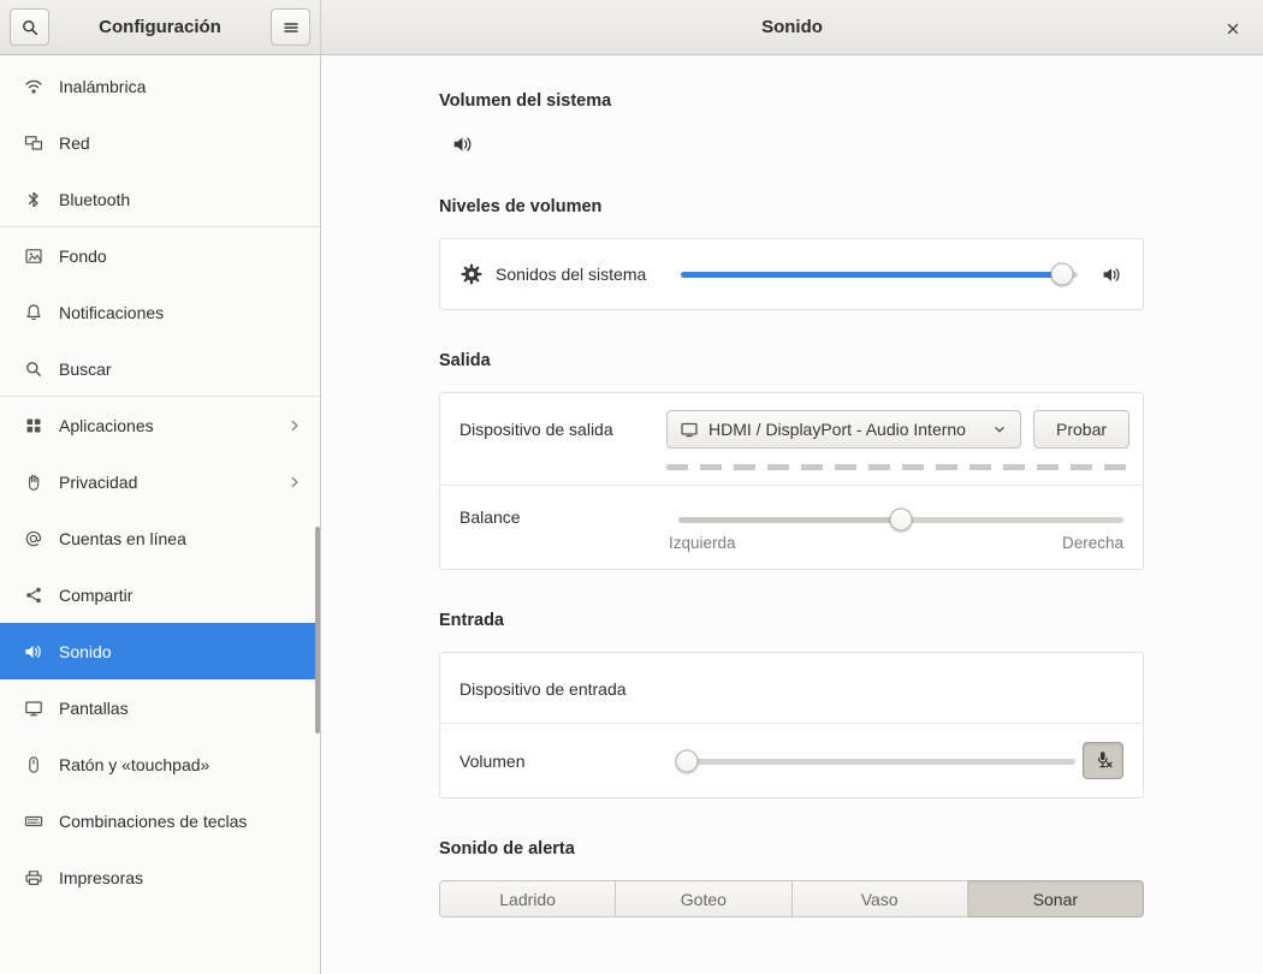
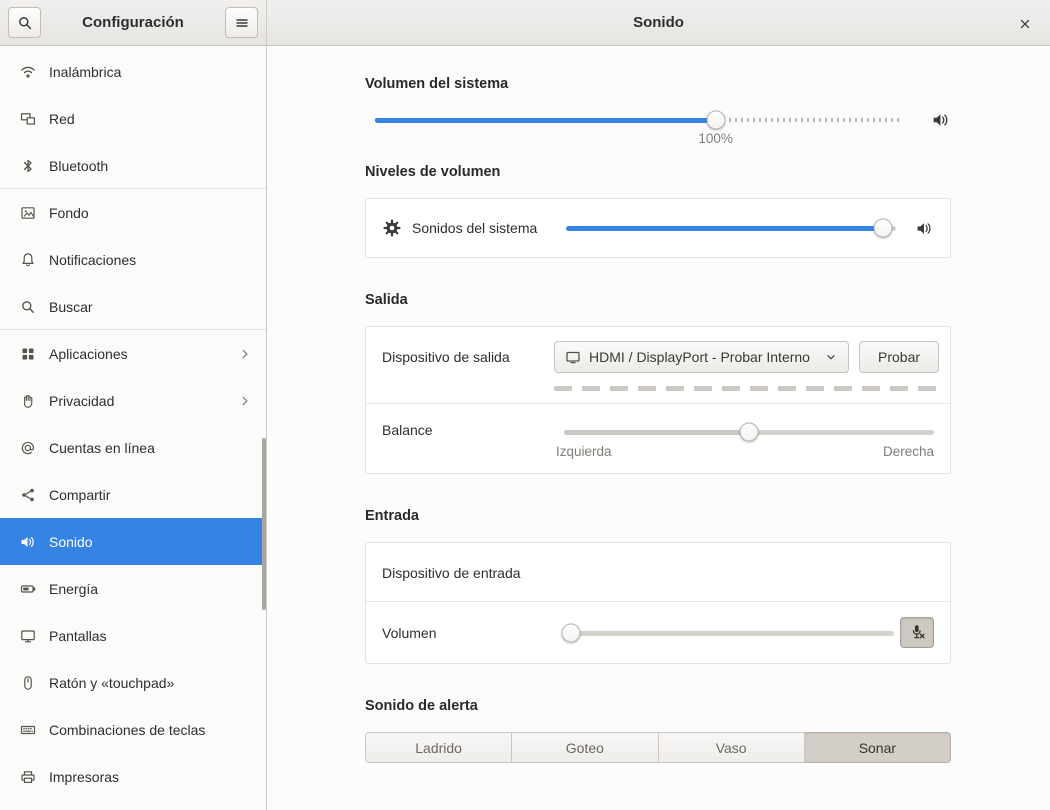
  Configuración
  Sonido
  Inalámbrica
  Red
  Bluetooth
  Fondo
  Notificaciones
  Buscar
  Aplicaciones
  Privacidad
  Cuentas en línea
  Compartir
  Sonido
+ Energía
  Pantallas
  Ratón y «touchpad»
  Combinaciones de teclas
  Impresoras
  Volumen del sistema
+ 100%
  Niveles de volumen
  Sonidos del sistema
  Salida
  Dispositivo de salida
- HDMI / DisplayPort - Audio Interno
+ HDMI / DisplayPort - Probar Interno
  Probar
  Balance
  Izquierda
  Derecha
  Entrada
  Dispositivo de entrada
  Volumen
  Sonido de alerta
  Ladrido
  Goteo
  Vaso
  Sonar
